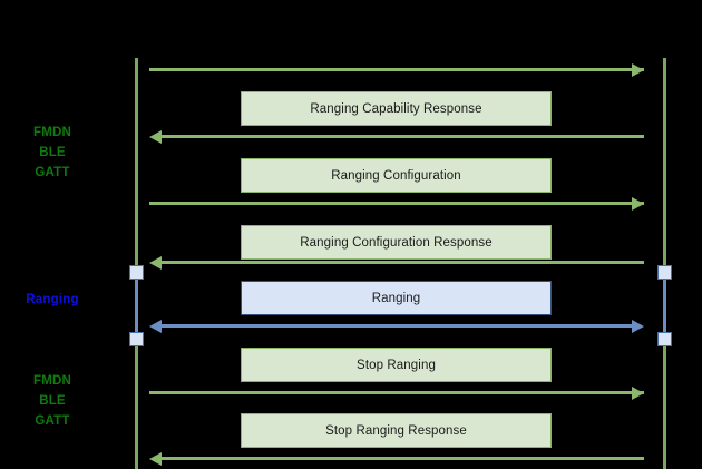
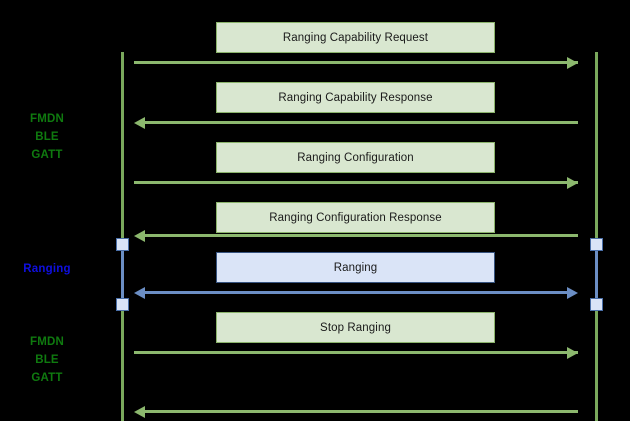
  FMDN
  BLE
  GATT
  Ranging
  FMDN
  BLE
  GATT
+ Ranging Capability Request
  Ranging Capability Response
  Ranging Configuration
  Ranging Configuration Response
  Ranging
  Stop Ranging
- Stop Ranging Response
